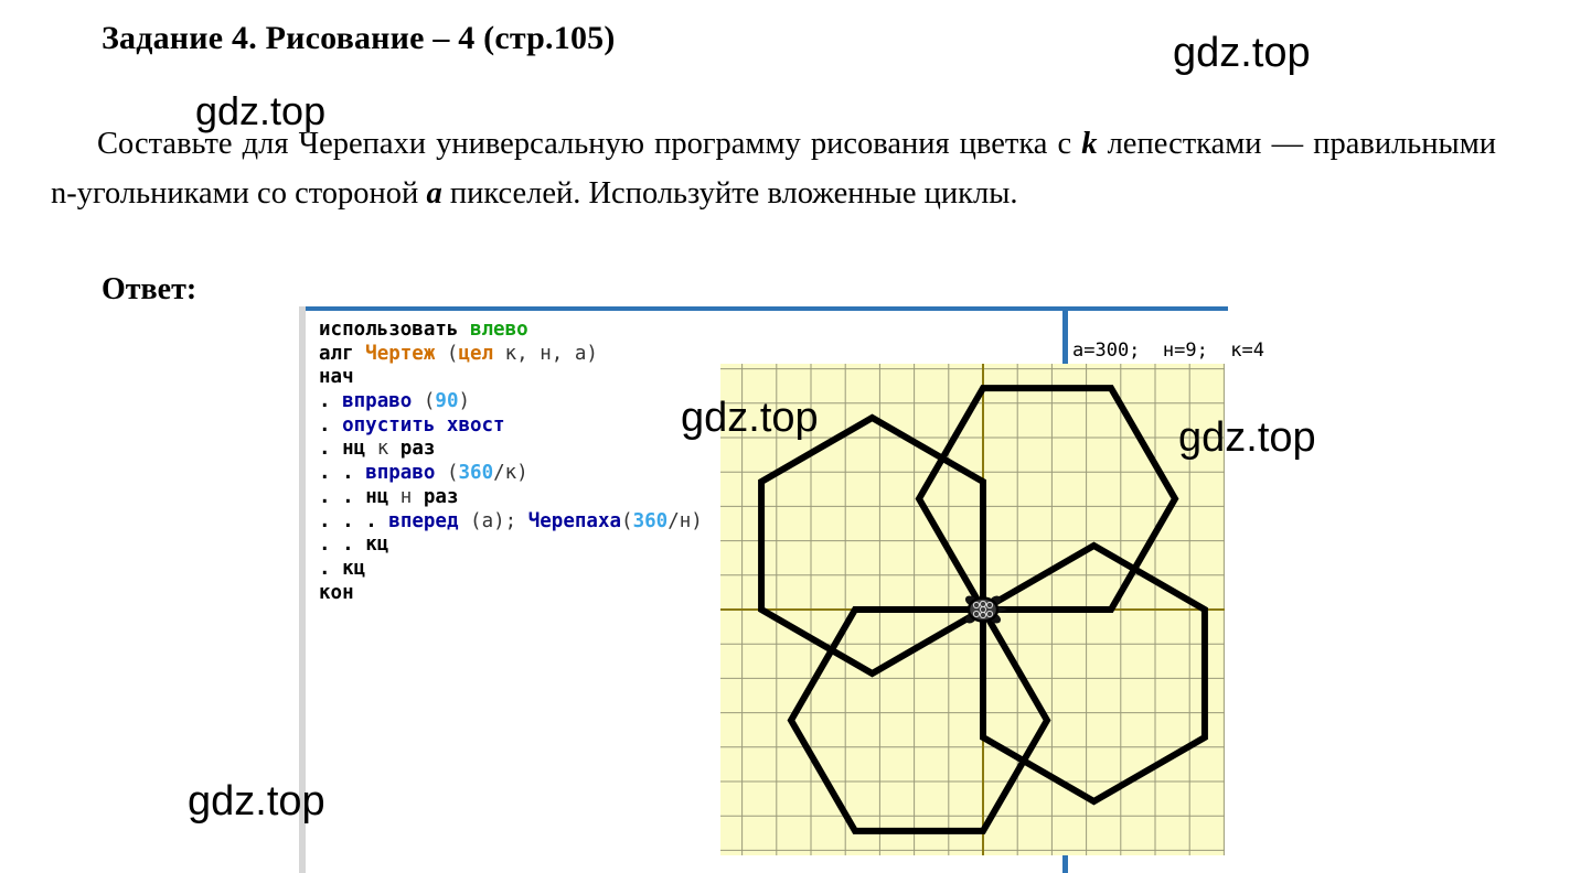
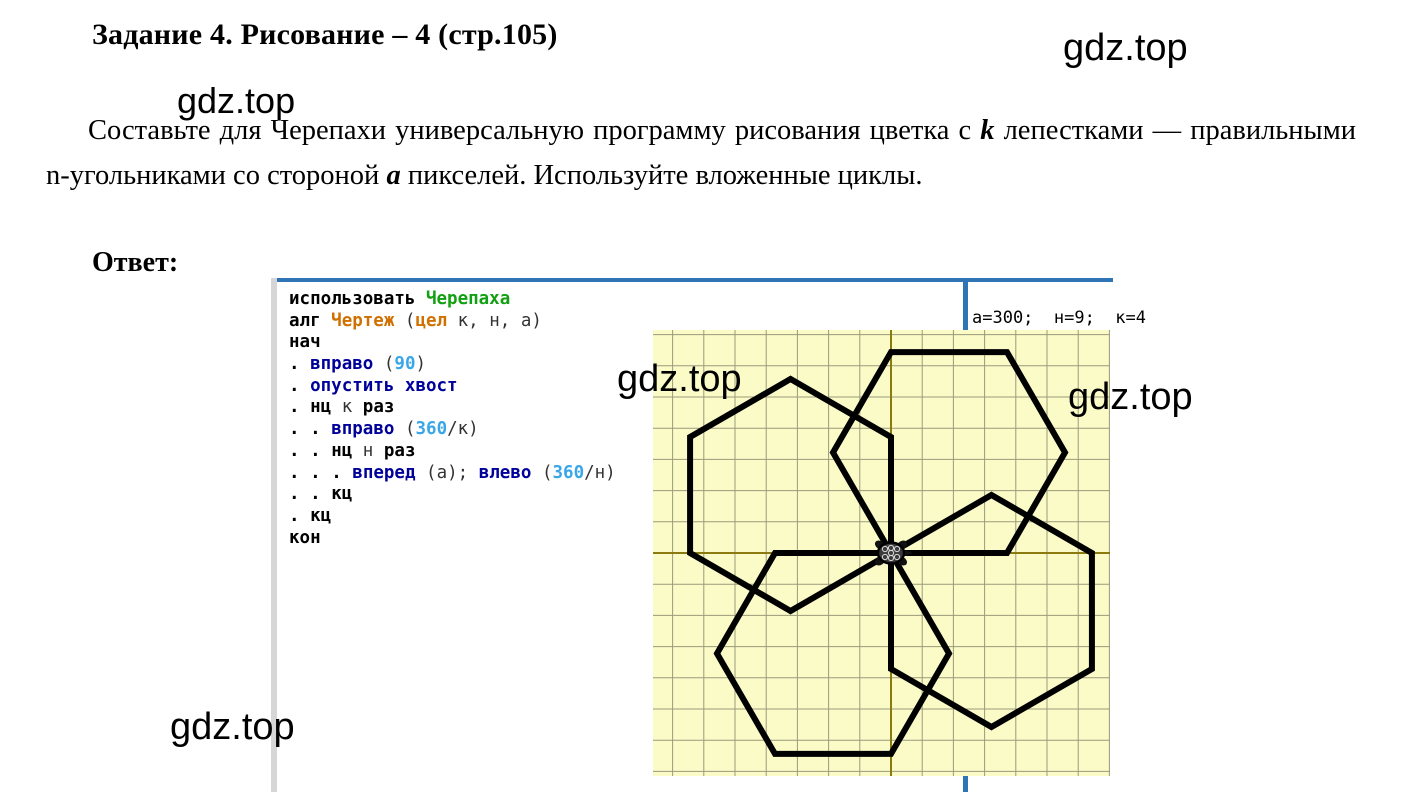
  Задание 4. Рисование – 4 (стр.105)
  Составьте для Черепахи универсальную программу рисования цветка с k лепестками — правильными n-угольниками со стороной a пикселей. Используйте вложенные циклы.
  Ответ:
- использовать влево
+ использовать Черепаха
  алг Чертеж (цел к, н, а)
  нач
  . вправо (90)
  . опустить хвост
  . нц к раз
  . . вправо (360/к)
  . . нц н раз
- . . . вперед (а); Черепаха(360/н)
+ . . . вперед (а); влево (360/н)
  . . кц
  . кц
  кон
  a=300; н=9; к=4
  gdz.top
  gdz.top
  gdz.top
  gdz.top
  gdz.top
